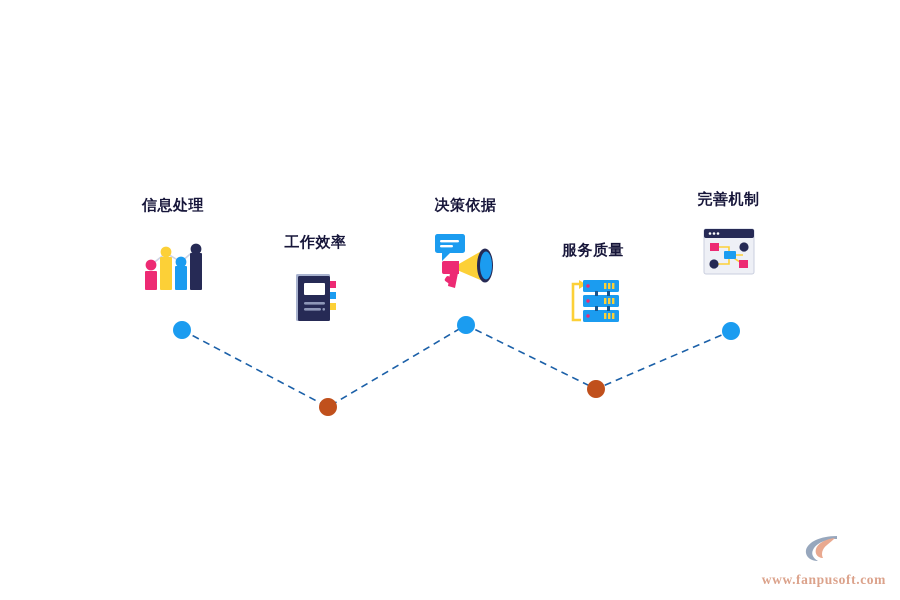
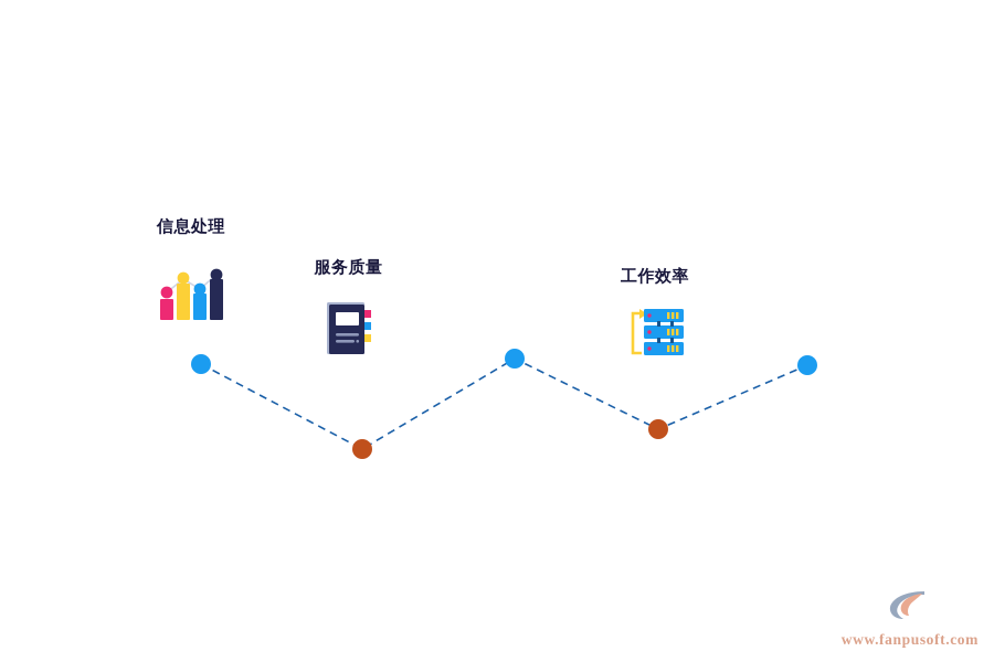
  信息处理
- 工作效率
+ 服务质量
- 决策依据
- 服务质量
+ 工作效率
- 完善机制
  www.fanpusoft.com
